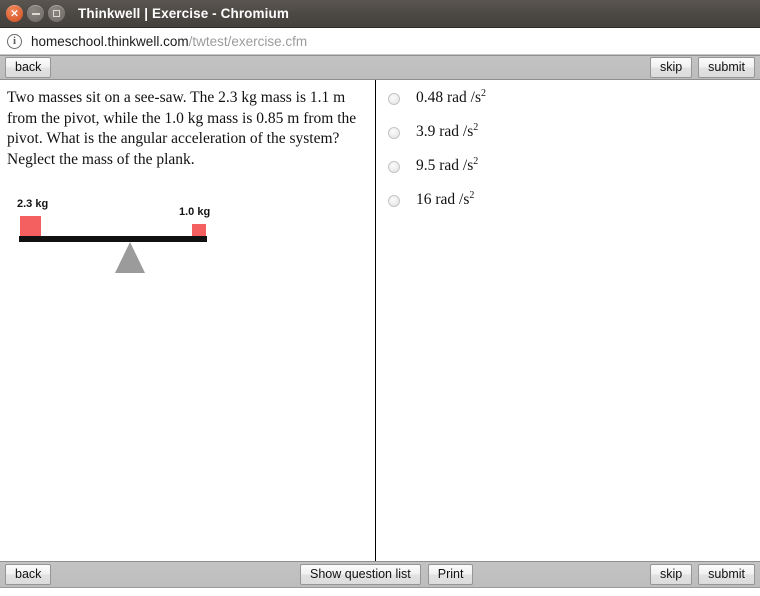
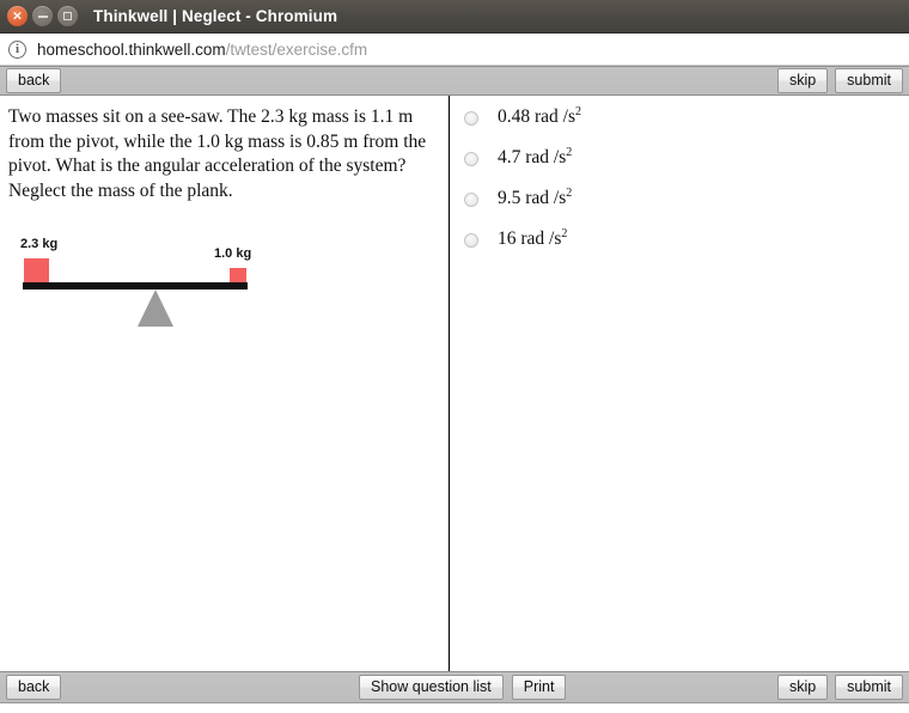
  ×
- Thinkwell | Exercise - Chromium
+ Thinkwell | Neglect - Chromium
  i
  homeschool.thinkwell.com/twtest/exercise.cfm
  back
  skip
  submit
  Two masses sit on a see-saw. The 2.3 kg mass is 1.1 m from the pivot, while the 1.0 kg mass is 0.85 m from the pivot. What is the angular acceleration of the system? Neglect the mass of the plank.
  2.3 kg
  1.0 kg
  0.48 rad /s2
- 3.9 rad /s2
+ 4.7 rad /s2
  9.5 rad /s2
  16 rad /s2
  back
  Show question list
  Print
  skip
  submit
